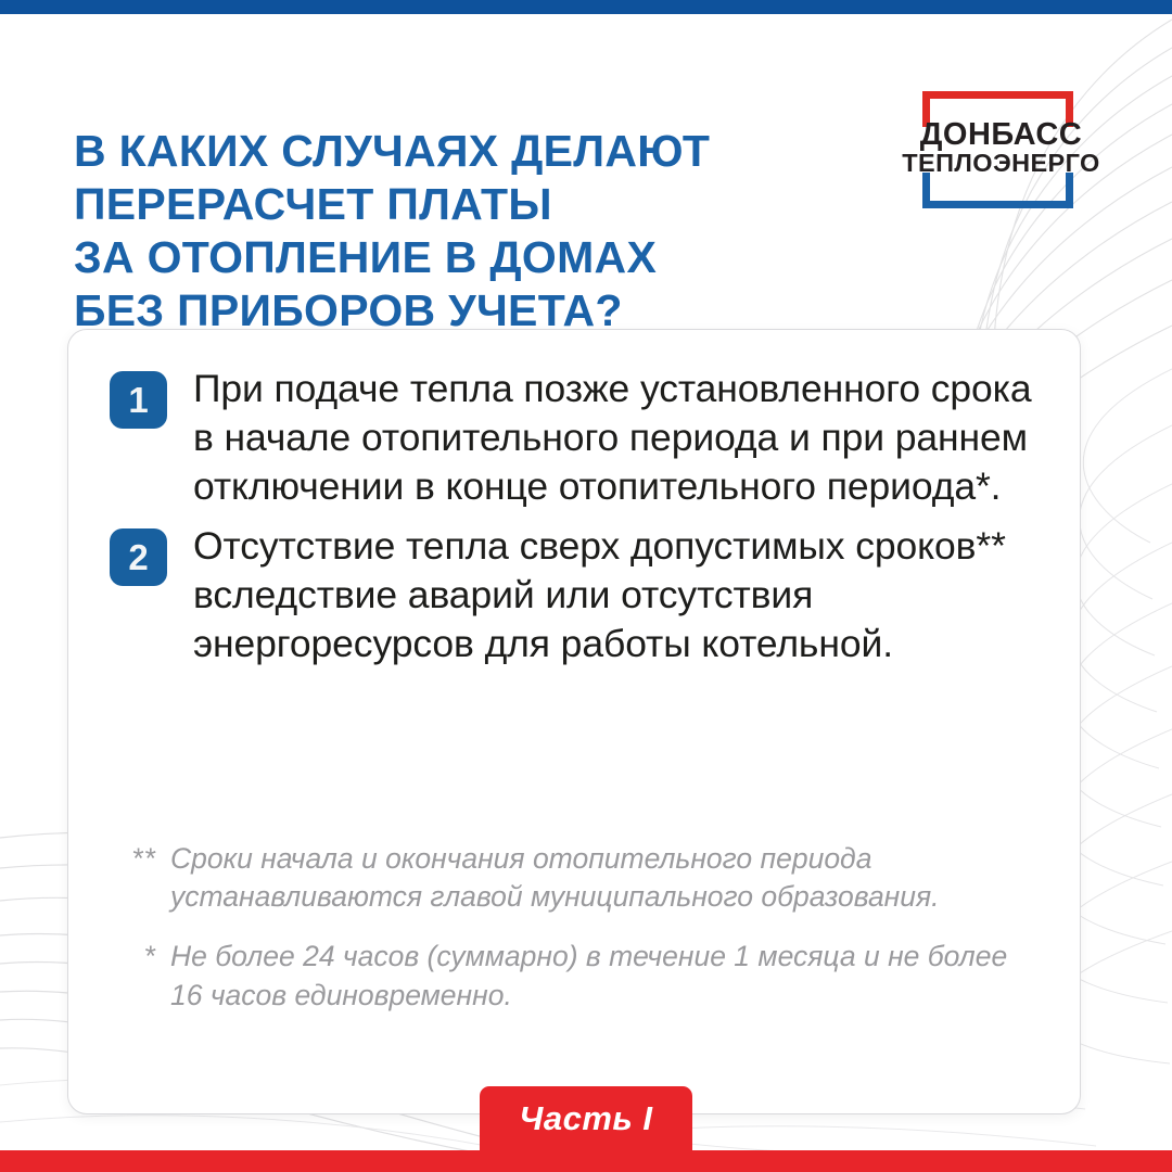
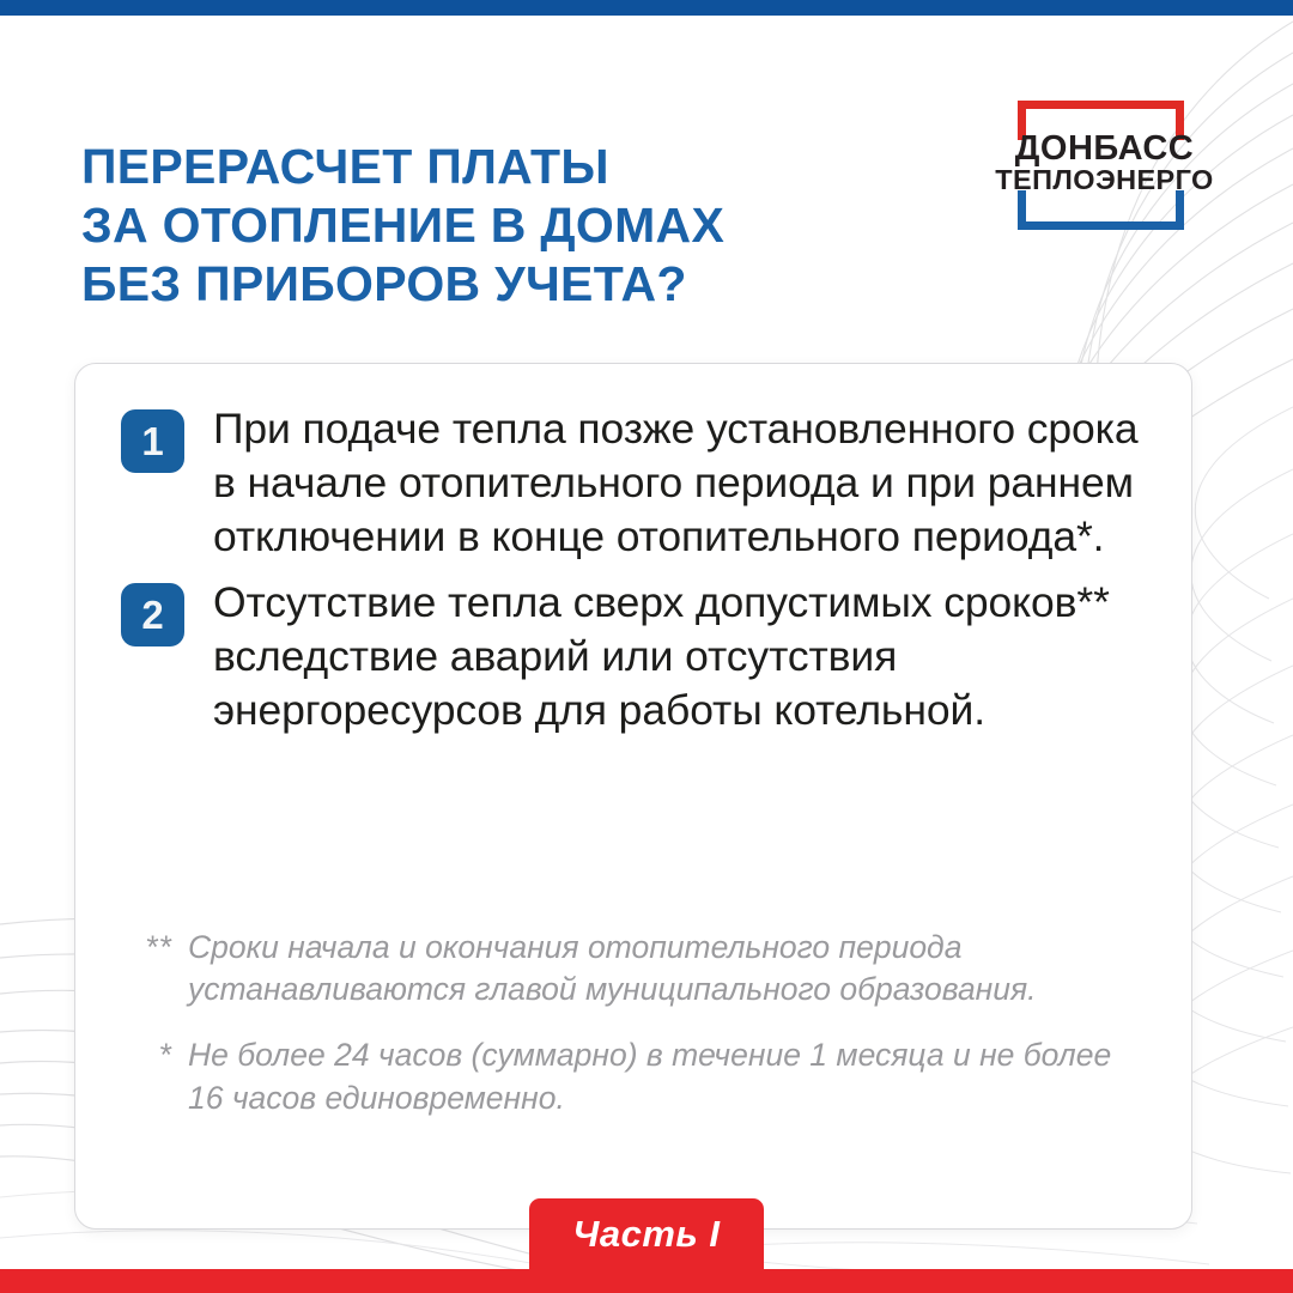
- В КАКИХ СЛУЧАЯХ ДЕЛАЮТ
  ПЕРЕРАСЧЕТ ПЛАТЫ
  ЗА ОТОПЛЕНИЕ В ДОМАХ
  БЕЗ ПРИБОРОВ УЧЕТА?
  ДОНБАСС
  ТЕПЛОЭНЕРГО
  1
  При подаче тепла позже установленного срока в начале отопительного периода и при раннем отключении в конце отопительного периода*.
  2
  Отсутствие тепла сверх допустимых сроков** вследствие аварий или отсутствия энергоресурсов для работы котельной.
  **
  Сроки начала и окончания отопительного периода устанавливаются главой муниципального образования.
  *
  Не более 24 часов (суммарно) в течение 1 месяца и не более 16 часов единовременно.
  Часть I
